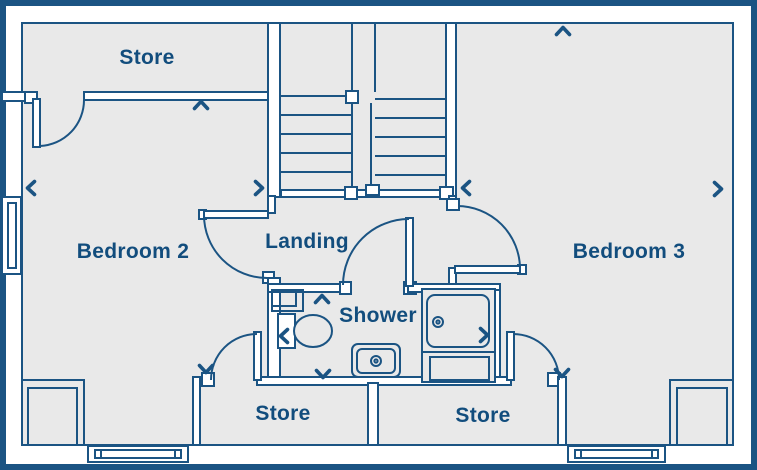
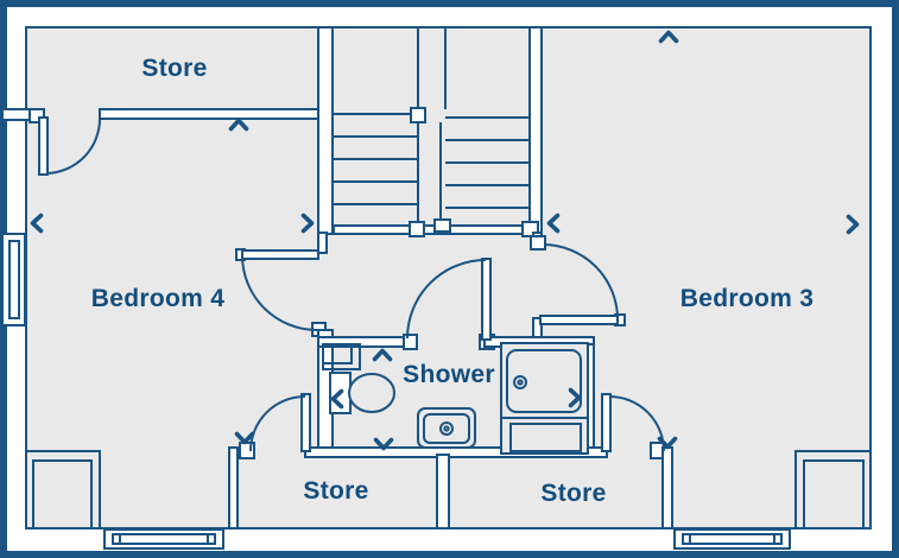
  Store
- Bedroom 2
+ Bedroom 4
- Landing
  Bedroom 3
  Shower
  Store
  Store
